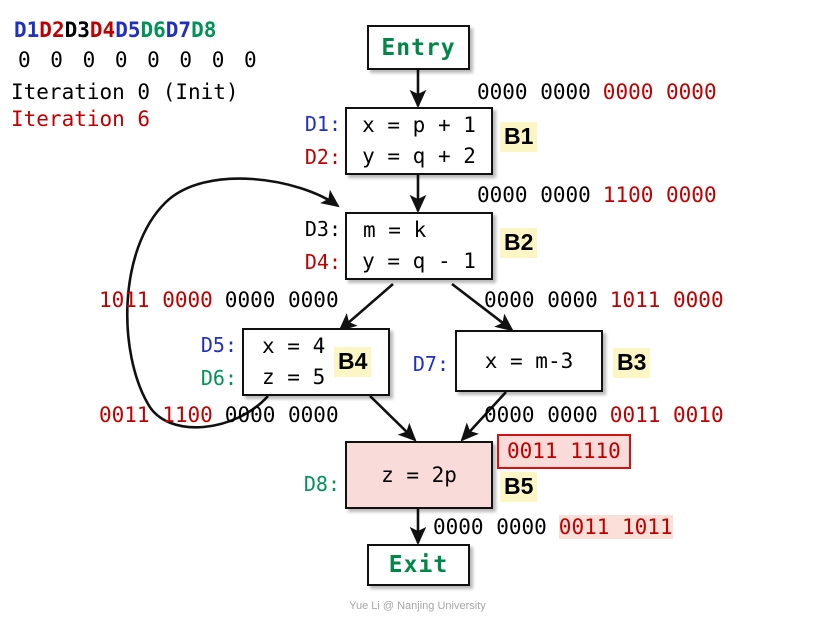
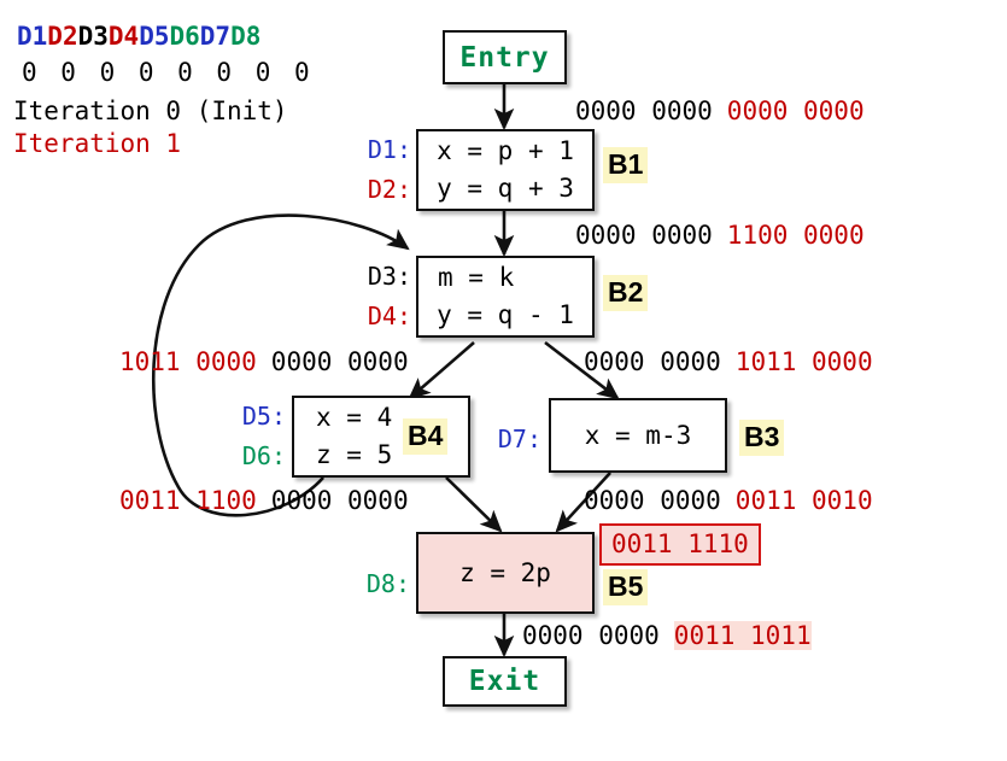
  D1D2D3D4D5D6D7D8
  0 0 0 0 0 0 0 0
  Iteration 0 (Init)
- Iteration 6
+ Iteration 1
  Entry
  0000 0000 0000 0000
  D1:
  D2:
  x = p + 1
- y = q + 2
+ y = q + 3
  B1
  0000 0000 1100 0000
  D3:
  D4:
  m = k
  y = q - 1
  B2
  1011 0000 0000 0000
  0000 0000 1011 0000
  D5:
  D6:
  x = 4
  z = 5
  B4
  D7:
  x = m-3
  B3
  0011 1100 0000 0000
  0000 0000 0011 0010
  D8:
  z = 2p
  B5
  0011 1110
  0000 0000 0011 1011
  Exit
- Yue Li @ Nanjing University
